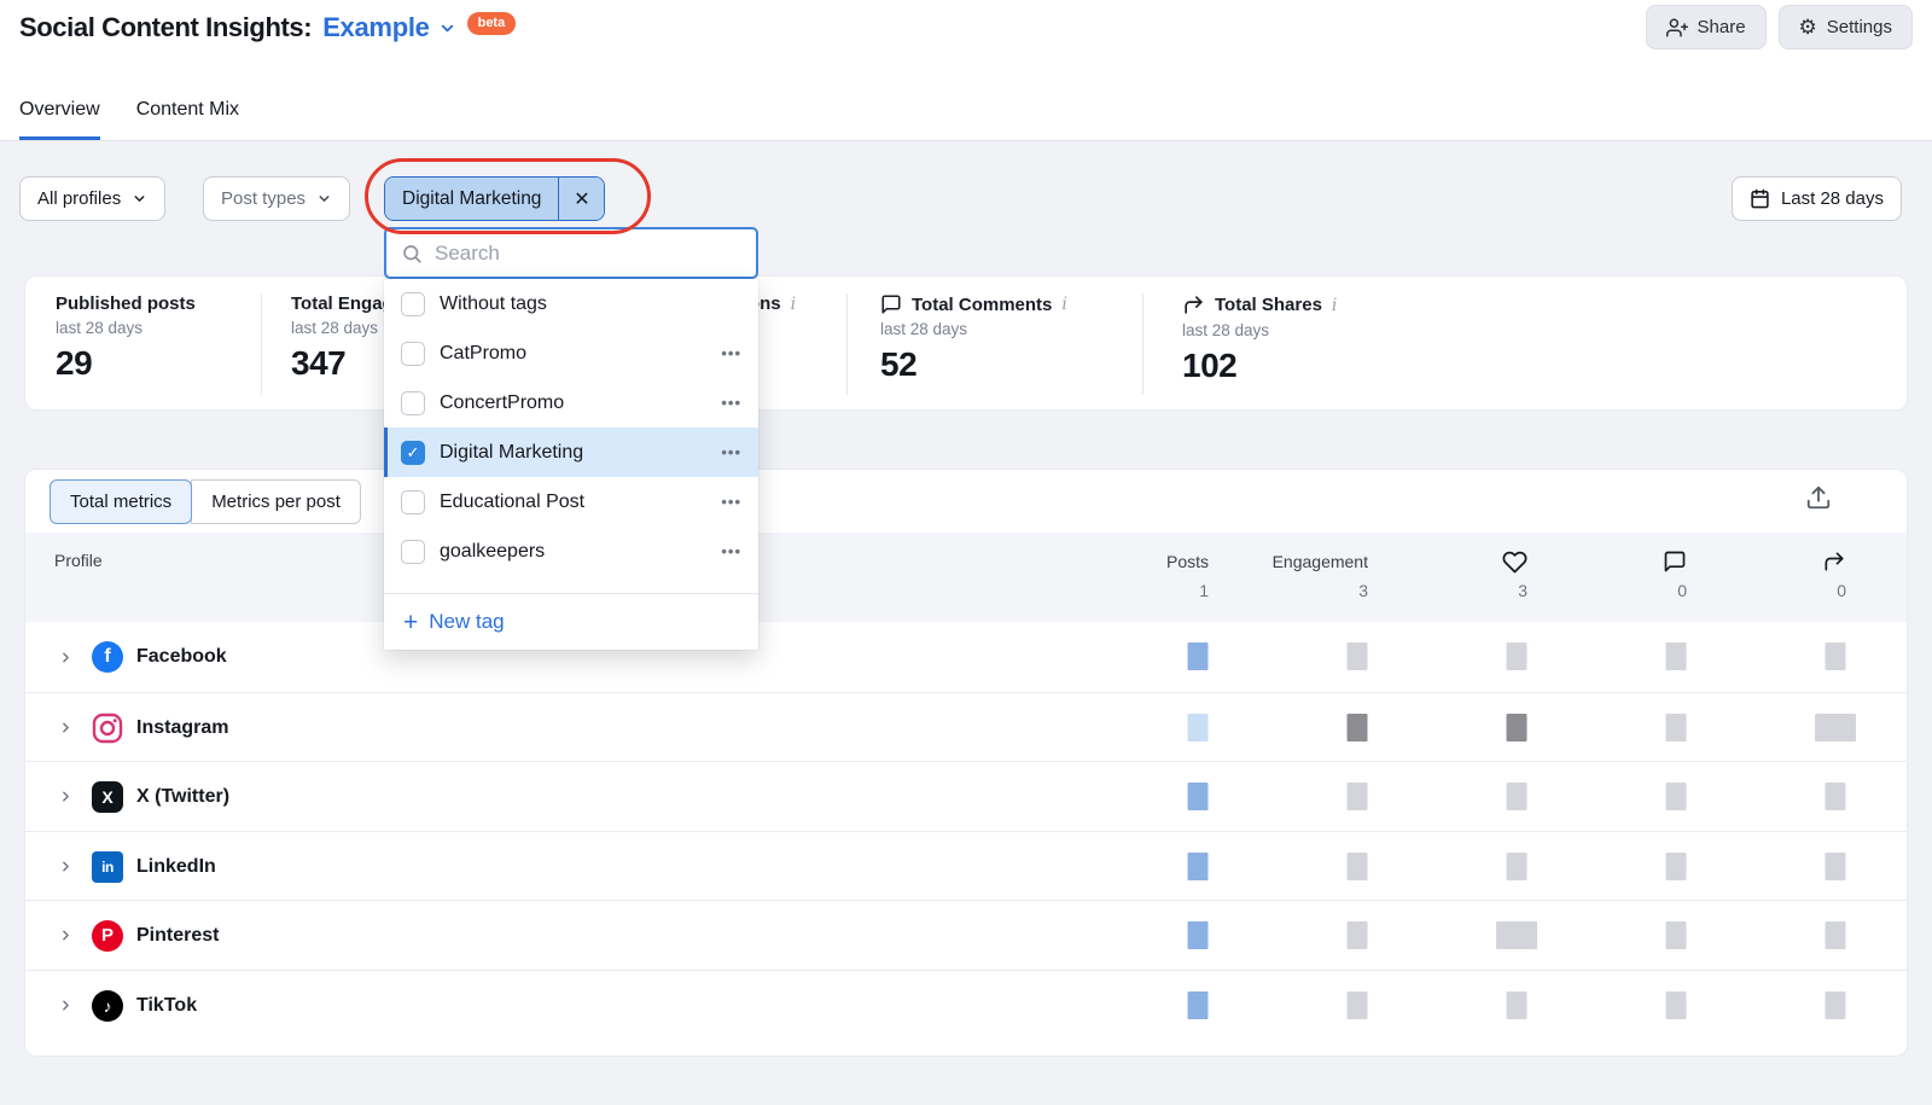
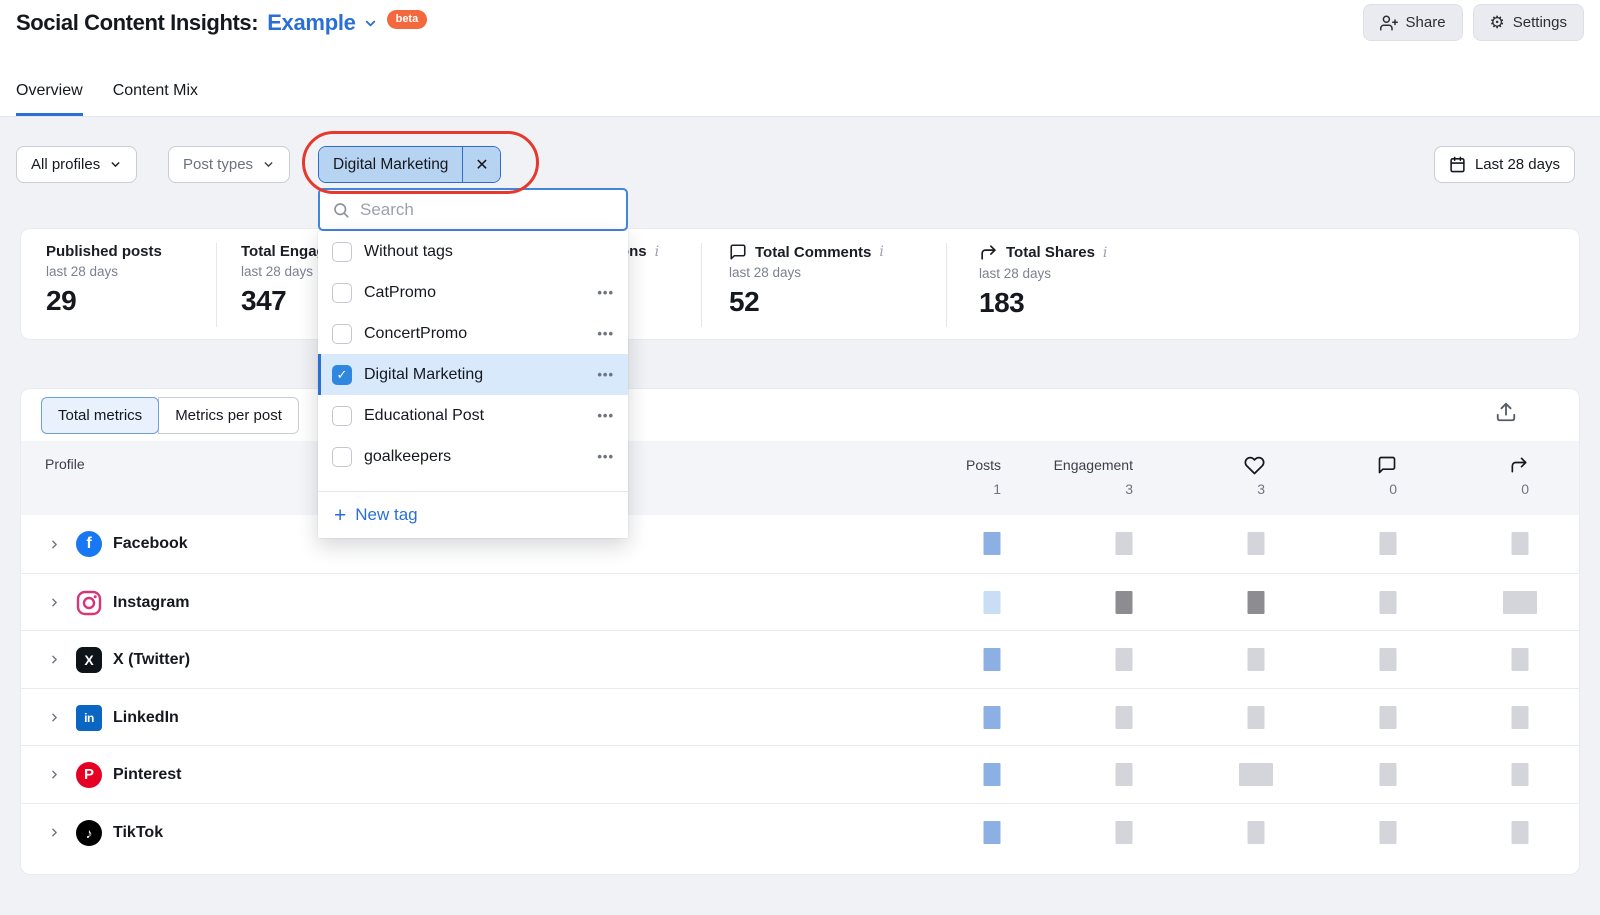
  Social Content Insights:
  Example
  beta
  Share
  ⚙
  Settings
  Overview
  Content Mix
  All profiles
  Post types
  Digital Marketing
  ✕
  Last 28 days
  Published posts
  last 28 days
  29
  last 28 days
  347
  i
  Total Comments
  i
  last 28 days
  52
  Total Shares
  i
  last 28 days
- 102
+ 183
  Total metrics
  Metrics per post
  Profile
  Posts
  1
  Engagement
  3
  3
  0
  0
  f
  Facebook
  Instagram
  X
  X (Twitter)
  in
  LinkedIn
  P
  Pinterest
  ♪
  TikTok
  Search
  Without tags
  CatPromo
  •••
  ConcertPromo
  •••
  ✓
  Digital Marketing
  •••
  Educational Post
  •••
  goalkeepers
  •••
  +
  New tag
